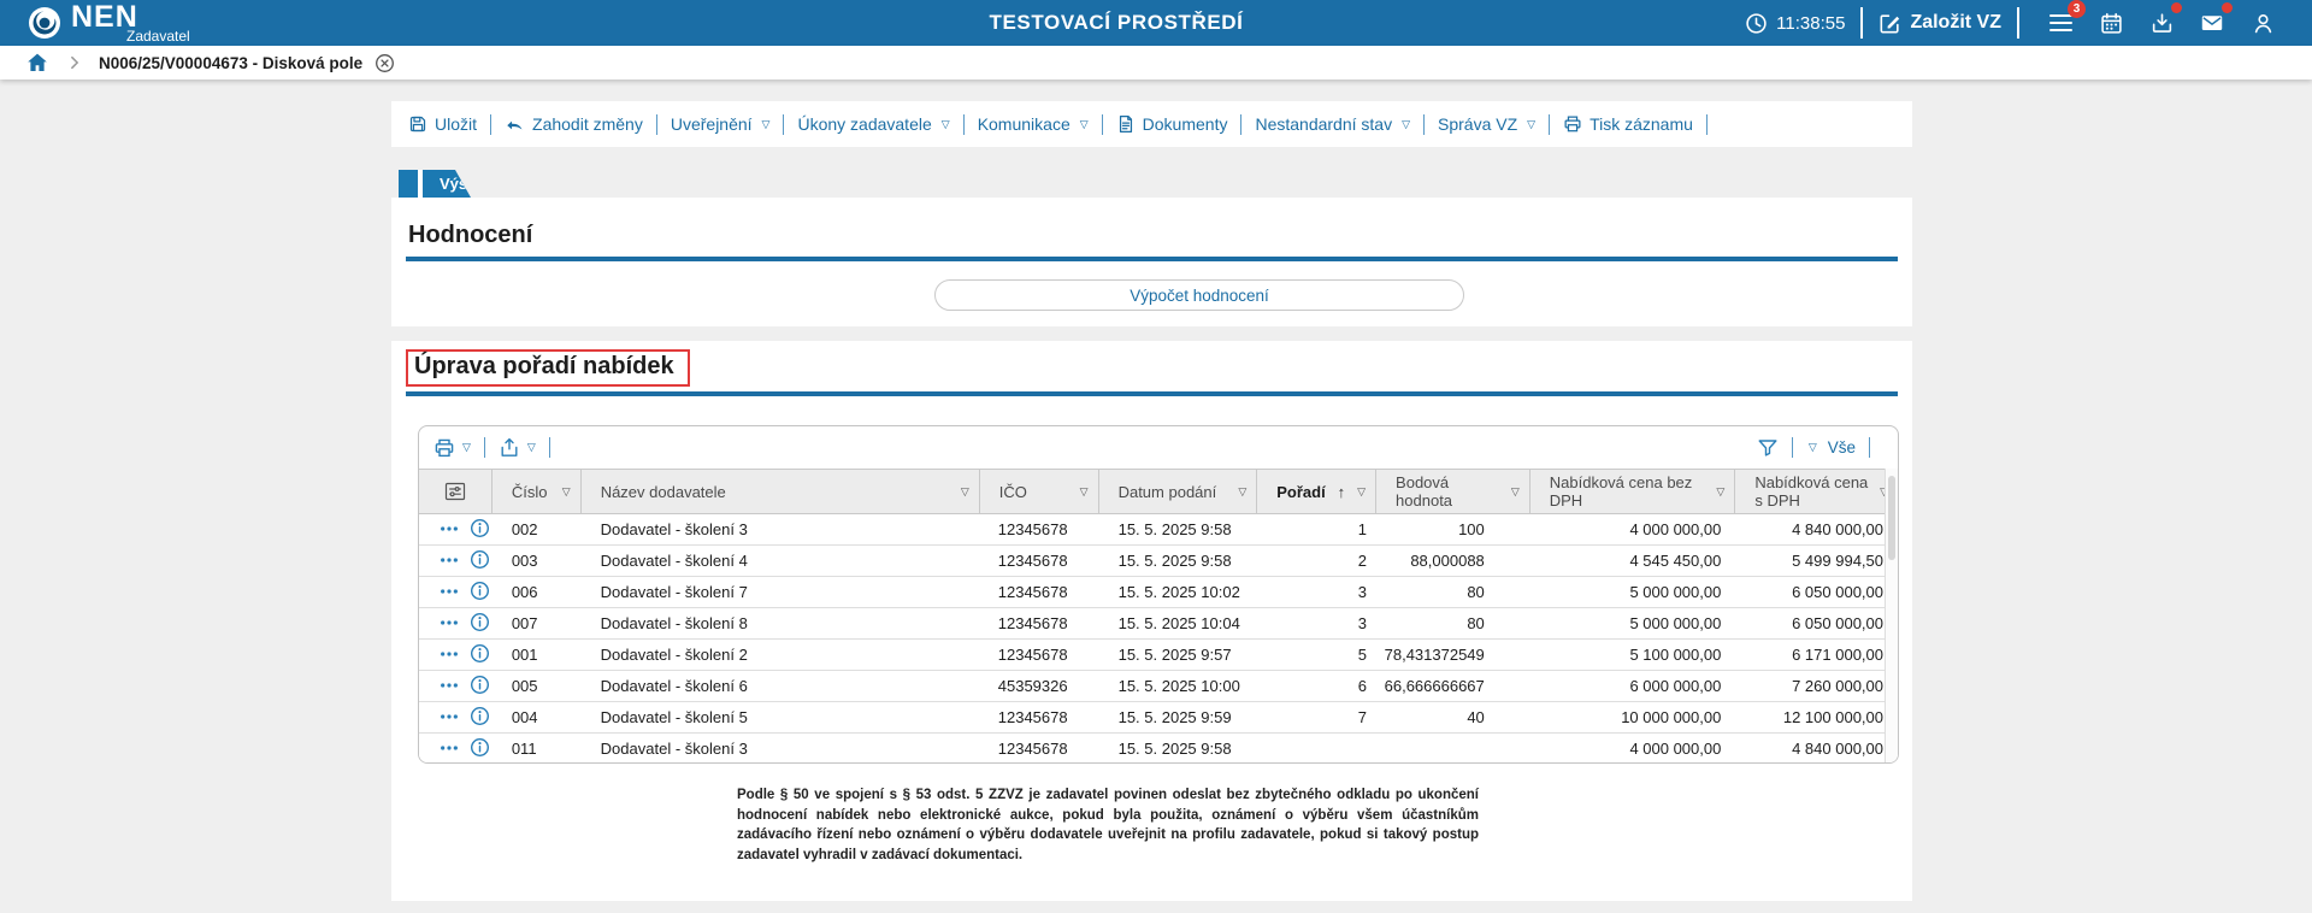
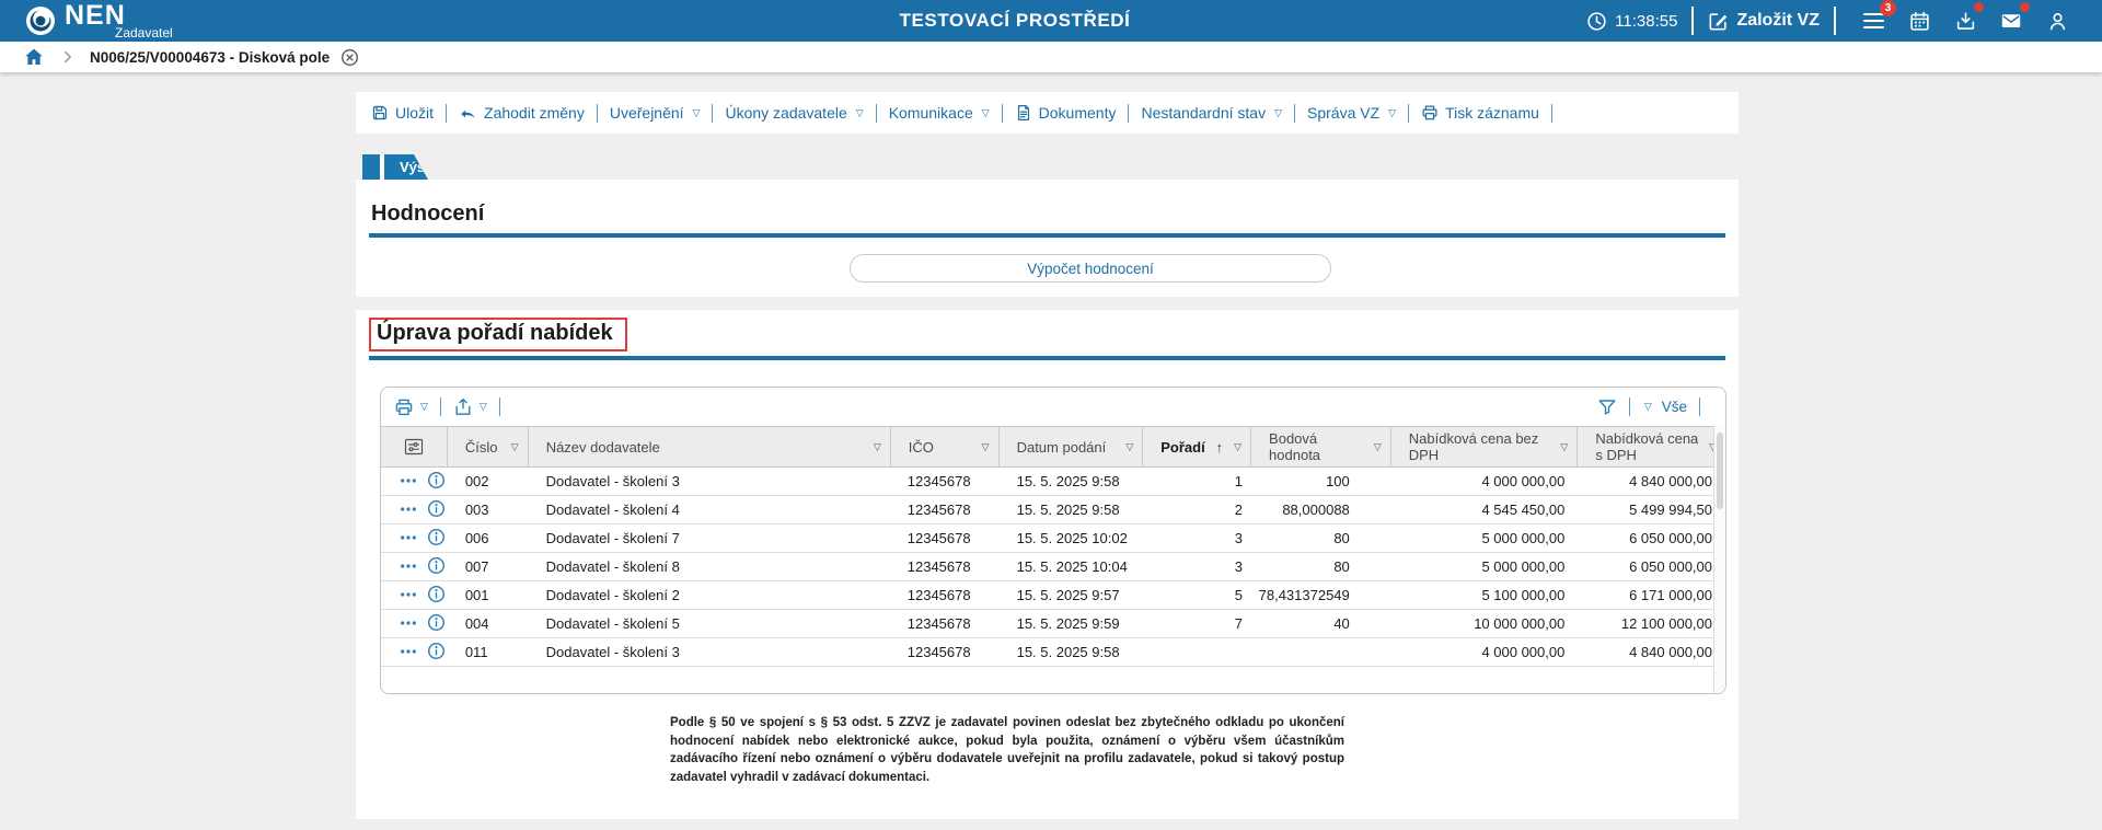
  NEN
  Zadavatel
  TESTOVACÍ PROSTŘEDÍ
  11:38:55
  Založit VZ
  3
  N006/25/V00004673 - Disková pole
  Uložit
  Zahodit změny
  Uveřejnění
  ▽
  Úkony zadavatele
  ▽
  Komunikace
  ▽
  Dokumenty
  Nestandardní stav
  ▽
  Správa VZ
  ▽
  Tisk záznamu
  Hodnocení
  Výpočet hodnocení
  Úprava pořadí nabídek
  ▽
  ▽
  ▽
  Vše
  Číslo
  ▽
  Název dodavatele
  ▽
  IČO
  ▽
  Datum podání
  ▽
  Pořadí
  ↑
  ▽
  Bodová hodnota
  ▽
  Nabídková cena bez DPH
  ▽
  Nabídková cena s DPH
  002
  Dodavatel - školení 3
  12345678
  15. 5. 2025 9:58
  1
  100
  4 000 000,00
  4 840 000,00
  003
  Dodavatel - školení 4
  12345678
  15. 5. 2025 9:58
  2
  88,000088
  4 545 450,00
  5 499 994,50
  006
  Dodavatel - školení 7
  12345678
  15. 5. 2025 10:02
  3
  80
  5 000 000,00
  6 050 000,00
  007
  Dodavatel - školení 8
  12345678
  15. 5. 2025 10:04
  3
  80
  5 000 000,00
  6 050 000,00
  001
  Dodavatel - školení 2
  12345678
  15. 5. 2025 9:57
  5
  78,431372549
  5 100 000,00
  6 171 000,00
- 005
- Dodavatel - školení 6
- 45359326
- 15. 5. 2025 10:00
- 6
- 66,666666667
- 6 000 000,00
- 7 260 000,00
  004
  Dodavatel - školení 5
  12345678
  15. 5. 2025 9:59
  7
  40
  10 000 000,00
  12 100 000,00
  011
  Dodavatel - školení 3
  12345678
  15. 5. 2025 9:58
  4 000 000,00
  4 840 000,00
  Podle § 50 ve spojení s § 53 odst. 5 ZZVZ je zadavatel povinen odeslat bez zbytečného odkladu po ukončení hodnocení nabídek nebo elektronické aukce, pokud byla použita, oznámení o výběru všem účastníkům zadávacího řízení nebo oznámení o výběru dodavatele uveřejnit na profilu zadavatele, pokud si takový postup zadavatel vyhradil v zadávací dokumentaci.
